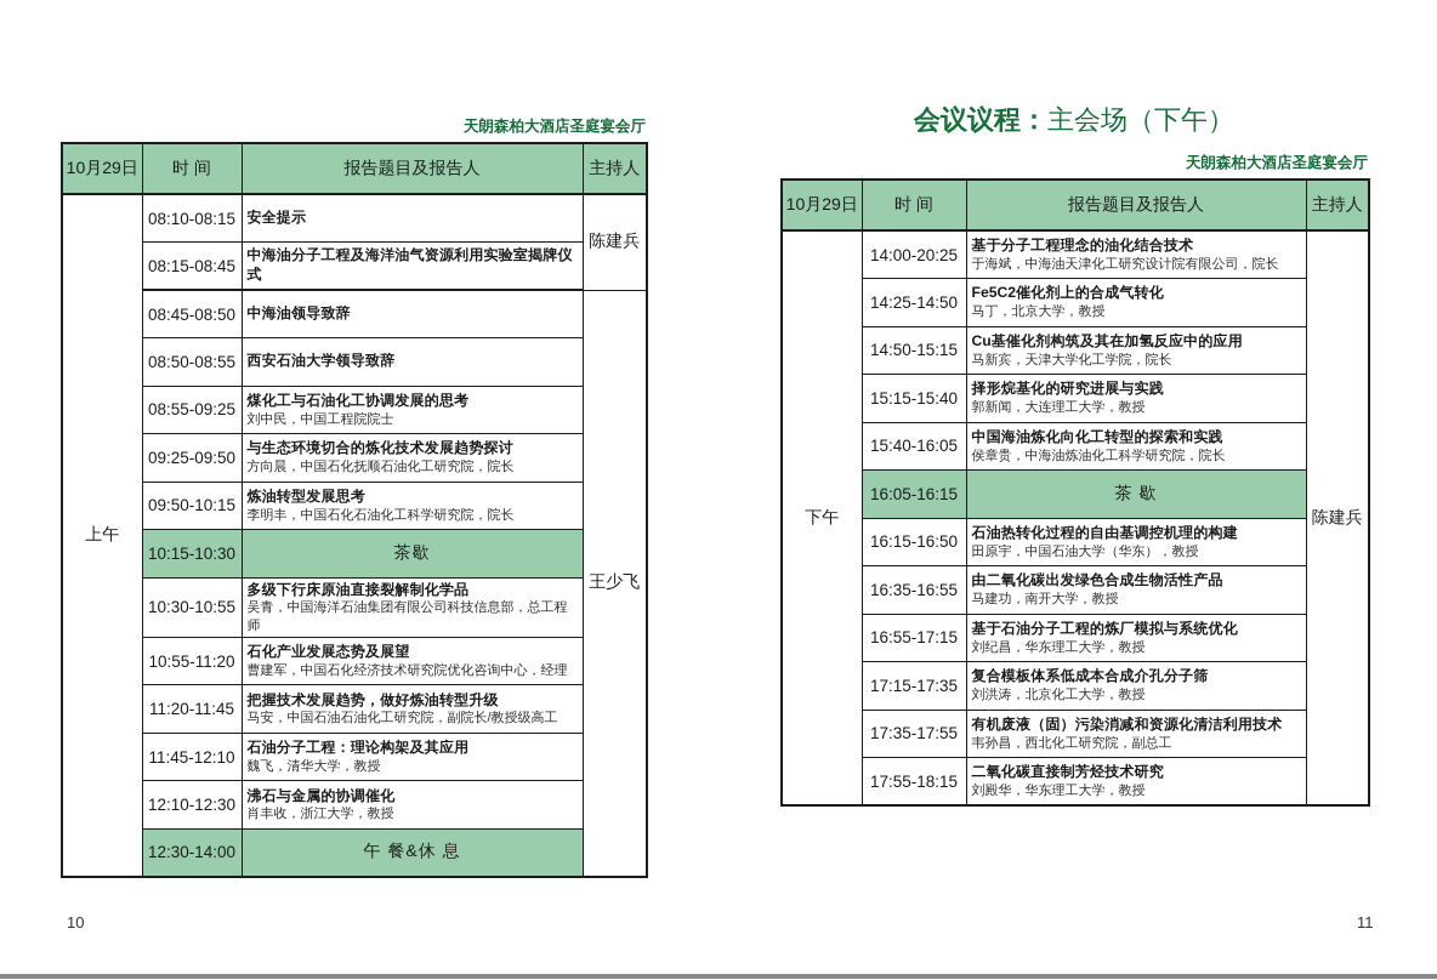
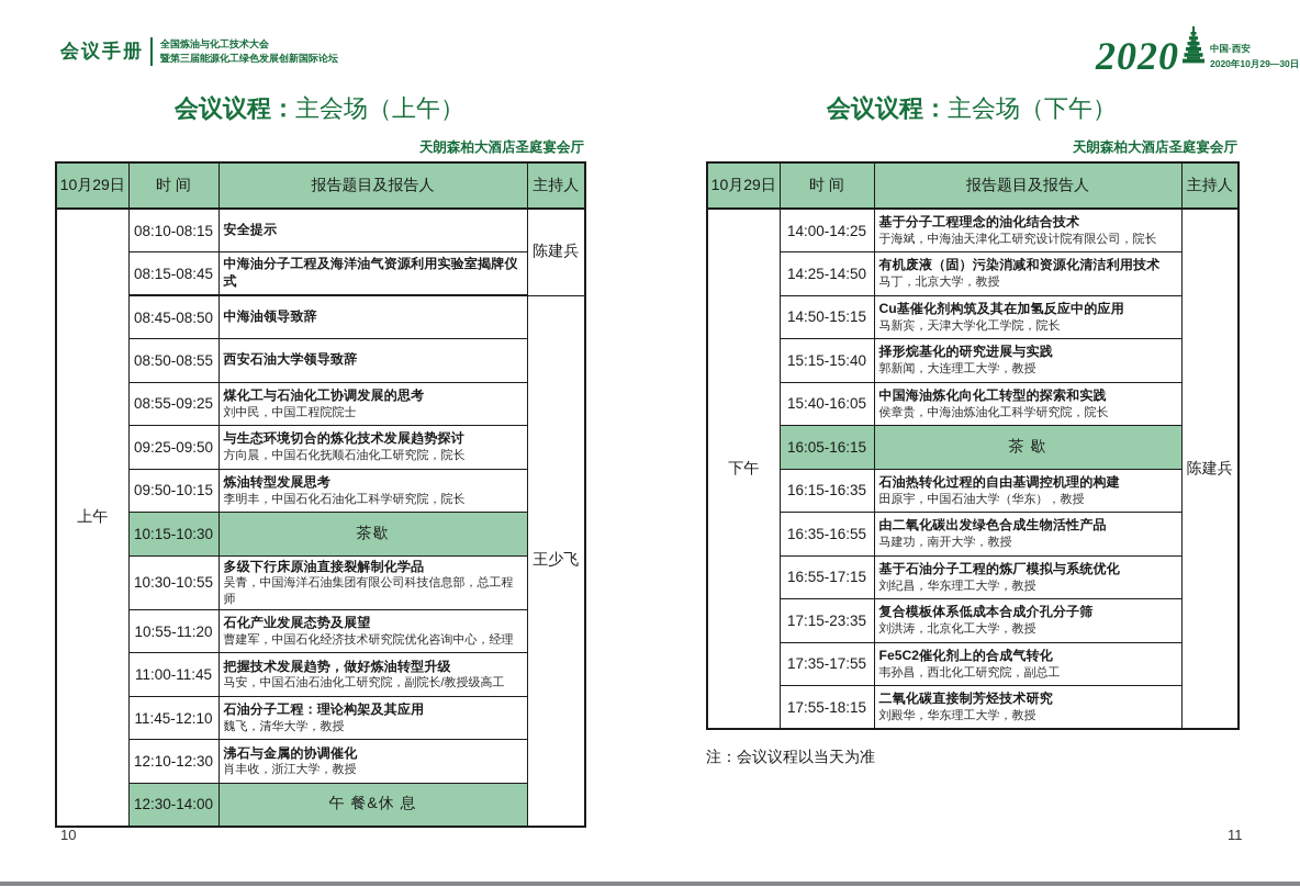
+ 会议手册
+ 全国炼油与化工技术大会
+ 暨第三届能源化工绿色发展创新国际论坛
+ 2020
+ 中国·西安
+ 2020年10月29—30日
+ 会议议程：主会场（上午）
  天朗森柏大酒店圣庭宴会厅
  10月29日	时 间	报告题目及报告人	主持人
  上午	08:10-08:15	安全提示	陈建兵
  08:15-08:45	中海油分子工程及海洋油气资源利用实验室揭牌仪式
  08:45-08:50	中海油领导致辞	王少飞
  08:50-08:55	西安石油大学领导致辞
  08:55-09:25	煤化工与石油化工协调发展的思考刘中民，中国工程院院士
  09:25-09:50	与生态环境切合的炼化技术发展趋势探讨方向晨，中国石化抚顺石油化工研究院，院长
  09:50-10:15	炼油转型发展思考李明丰，中国石化石油化工科学研究院，院长
  10:15-10:30	茶歇
  10:30-10:55	多级下行床原油直接裂解制化学品吴青，中国海洋石油集团有限公司科技信息部，总工程师
  10:55-11:20	石化产业发展态势及展望曹建军，中国石化经济技术研究院优化咨询中心，经理
- 11:20-11:45	把握技术发展趋势，做好炼油转型升级马安，中国石油石油化工研究院，副院长/教授级高工
+ 11:00-11:45	把握技术发展趋势，做好炼油转型升级马安，中国石油石油化工研究院，副院长/教授级高工
  11:45-12:10	石油分子工程：理论构架及其应用魏飞，清华大学，教授
  12:10-12:30	沸石与金属的协调催化肖丰收，浙江大学，教授
  12:30-14:00	午 餐&休 息
  会议议程：主会场（下午）
  天朗森柏大酒店圣庭宴会厅
  10月29日	时 间	报告题目及报告人	主持人
- 下午	14:00-20:25	基于分子工程理念的油化结合技术于海斌，中海油天津化工研究设计院有限公司，院长	陈建兵
+ 下午	14:00-14:25	基于分子工程理念的油化结合技术于海斌，中海油天津化工研究设计院有限公司，院长	陈建兵
- 14:25-14:50	Fe5C2催化剂上的合成气转化马丁，北京大学，教授
+ 14:25-14:50	有机废液（固）污染消减和资源化清洁利用技术马丁，北京大学，教授
  14:50-15:15	Cu基催化剂构筑及其在加氢反应中的应用马新宾，天津大学化工学院，院长
  15:15-15:40	择形烷基化的研究进展与实践郭新闻，大连理工大学，教授
  15:40-16:05	中国海油炼化向化工转型的探索和实践侯章贵，中海油炼油化工科学研究院，院长
  16:05-16:15	茶 歇
- 16:15-16:50	石油热转化过程的自由基调控机理的构建田原宇，中国石油大学（华东），教授
+ 16:15-16:35	石油热转化过程的自由基调控机理的构建田原宇，中国石油大学（华东），教授
  16:35-16:55	由二氧化碳出发绿色合成生物活性产品马建功，南开大学，教授
  16:55-17:15	基于石油分子工程的炼厂模拟与系统优化刘纪昌，华东理工大学，教授
- 17:15-17:35	复合模板体系低成本合成介孔分子筛刘洪涛，北京化工大学，教授
+ 17:15-23:35	复合模板体系低成本合成介孔分子筛刘洪涛，北京化工大学，教授
- 17:35-17:55	有机废液（固）污染消减和资源化清洁利用技术韦孙昌，西北化工研究院，副总工
+ 17:35-17:55	Fe5C2催化剂上的合成气转化韦孙昌，西北化工研究院，副总工
  17:55-18:15	二氧化碳直接制芳烃技术研究刘殿华，华东理工大学，教授
+ 注：会议议程以当天为准
  10
  11
